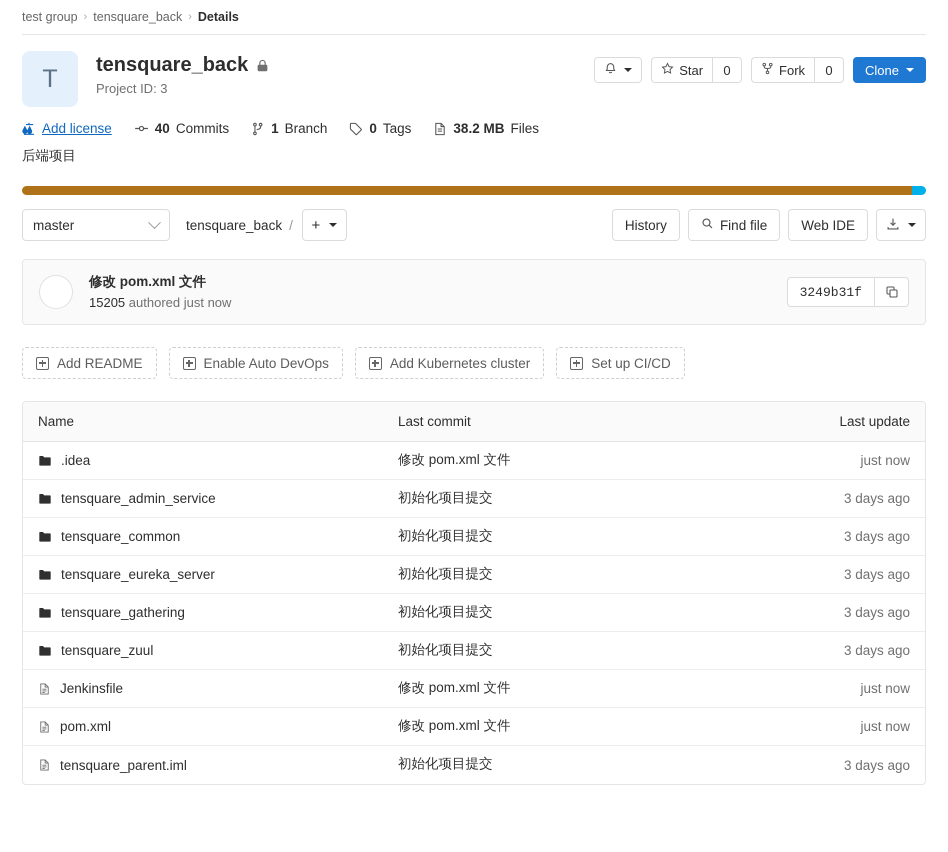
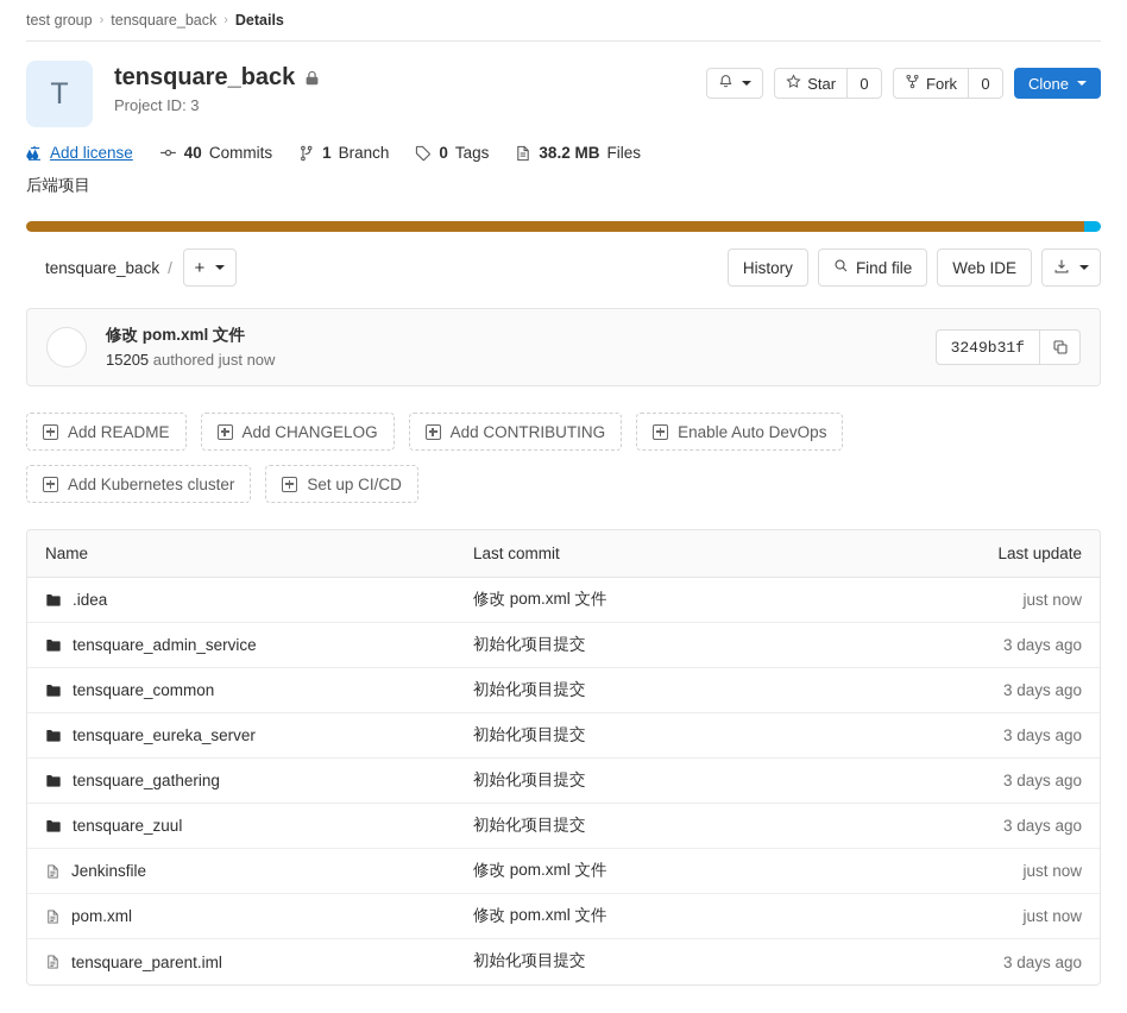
  test group
  ›
  tensquare_back
  ›
  Details
  T
  tensquare_back
  Project ID: 3
  Star
  0
  Fork
  0
  Clone
  Add license
  40
  Commits
  1
  Branch
  0
  Tags
  38.2 MB
  Files
  后端项目
- master
  tensquare_back
  /
  +
  History
  Find file
  Web IDE
  修改 pom.xml 文件
  15205 authored just now
  3249b31f
  Add README
+ Add CHANGELOG
+ Add CONTRIBUTING
  Enable Auto DevOps
  Add Kubernetes cluster
  Set up CI/CD
  Name
  Last commit
  Last update
  .idea
  修改 pom.xml 文件
  just now
  tensquare_admin_service
  初始化项目提交
  3 days ago
  tensquare_common
  初始化项目提交
  3 days ago
  tensquare_eureka_server
  初始化项目提交
  3 days ago
  tensquare_gathering
  初始化项目提交
  3 days ago
  tensquare_zuul
  初始化项目提交
  3 days ago
  Jenkinsfile
  修改 pom.xml 文件
  just now
  pom.xml
  修改 pom.xml 文件
  just now
  tensquare_parent.iml
  初始化项目提交
  3 days ago
